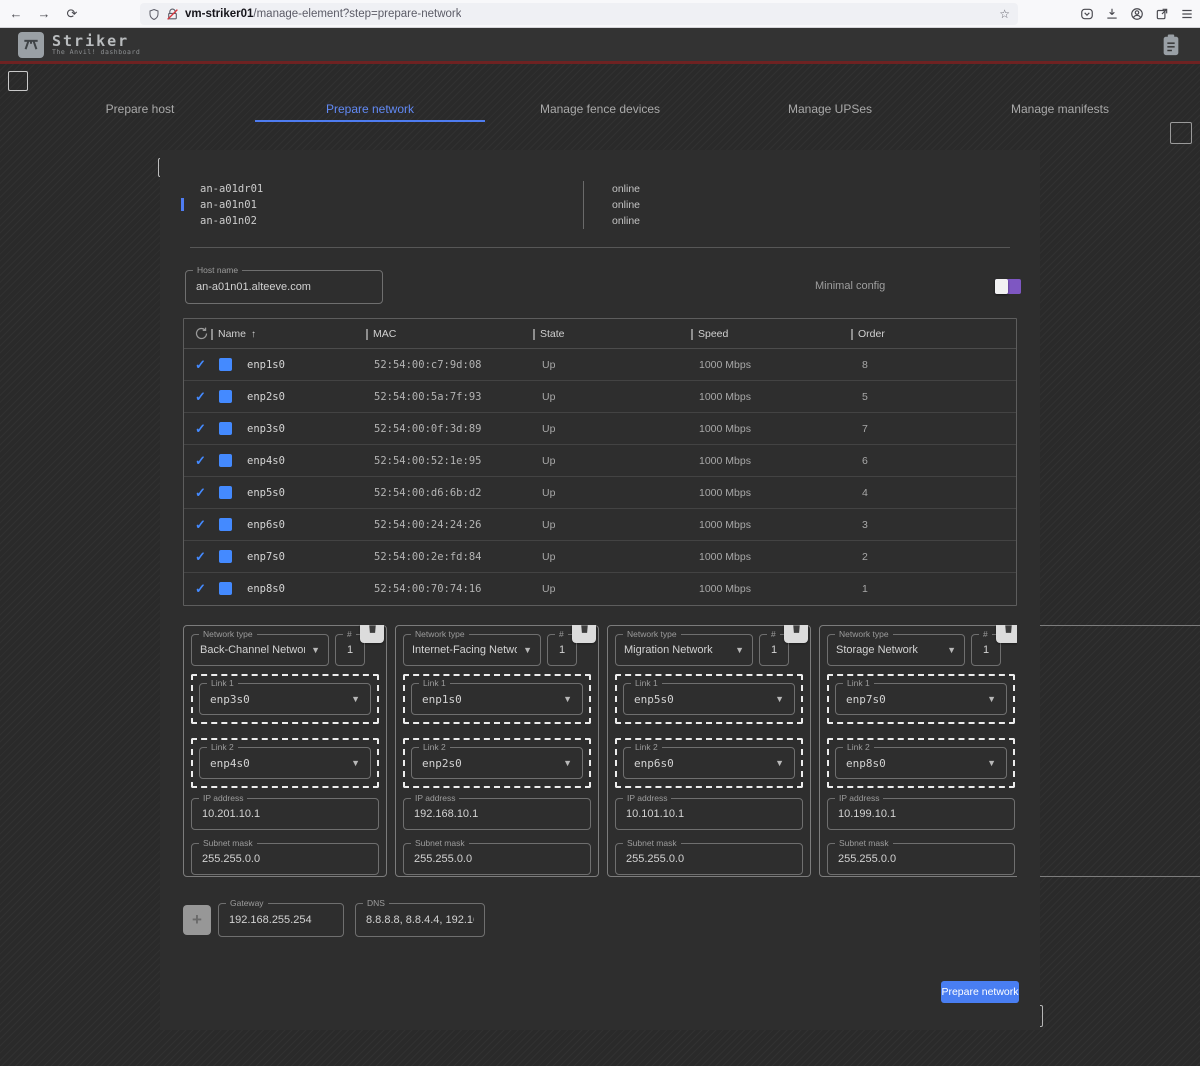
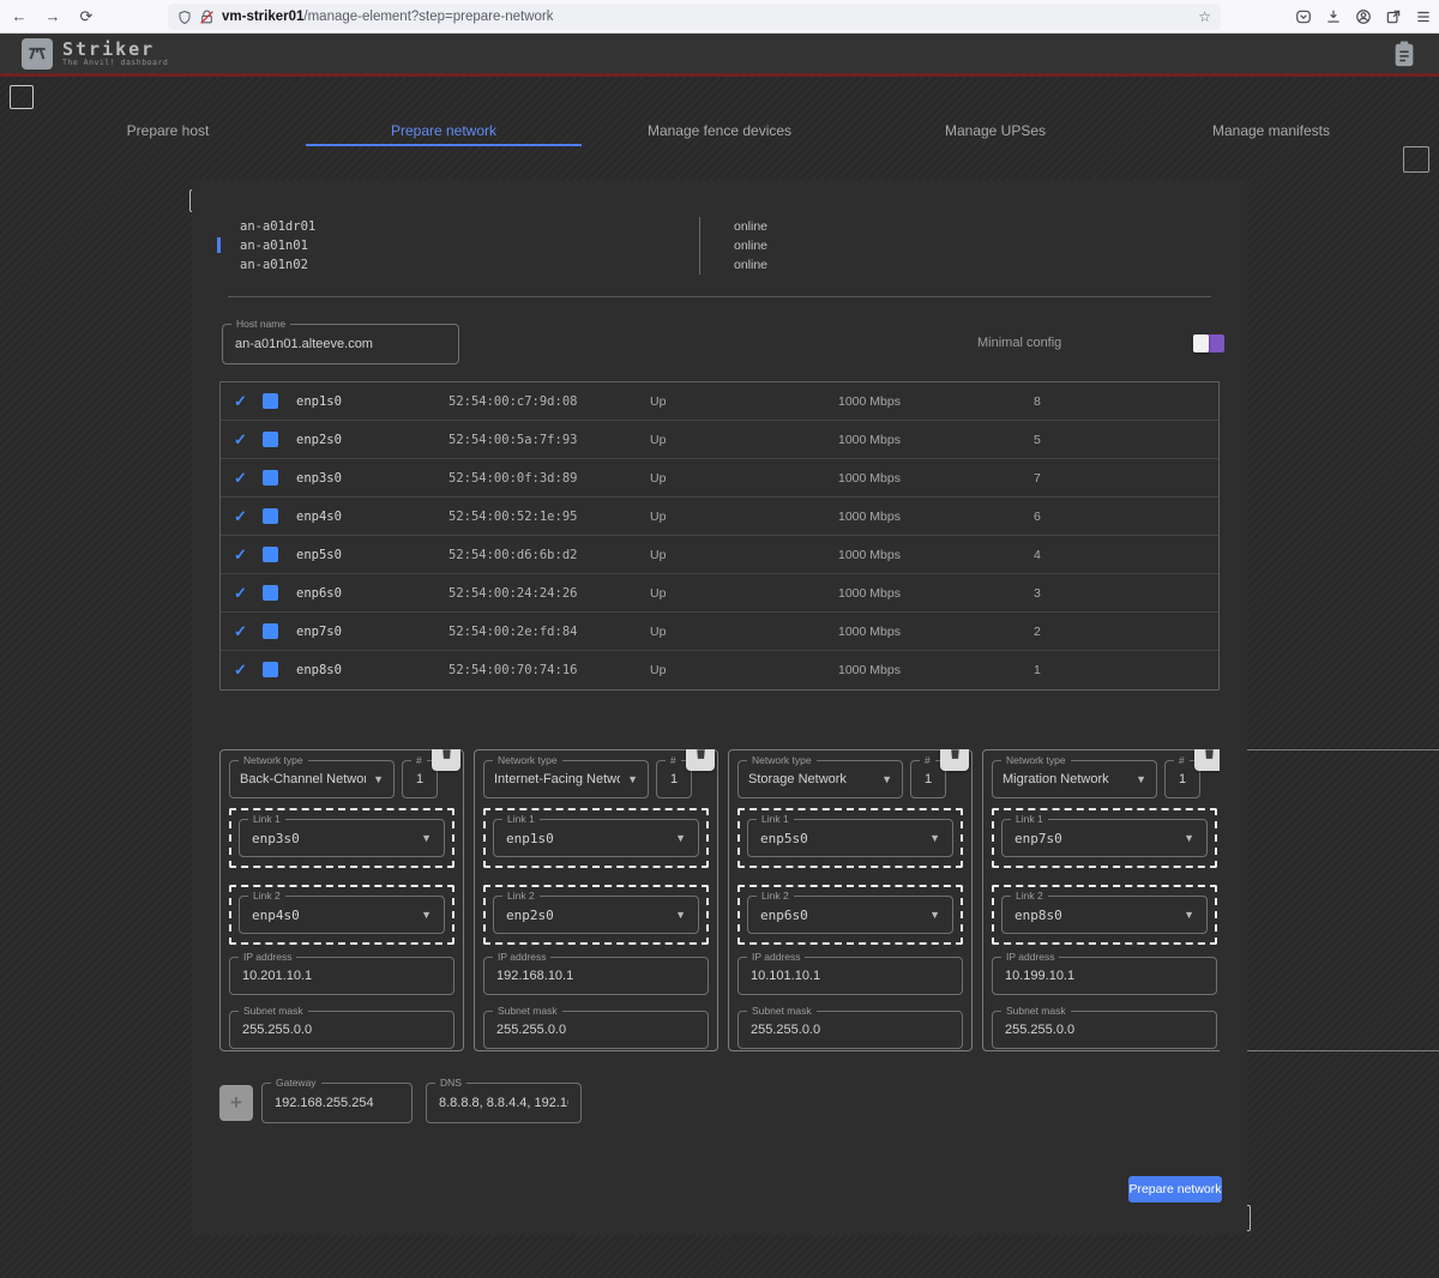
  ←
  →
  ⟳
  vm-striker01/manage-element?step=prepare-network
  ☆
  Striker
  The Anvil! dashboard
  Prepare host
  Prepare network
  Manage fence devices
  Manage UPSes
  Manage manifests
  an-a01dr01
  online
  an-a01n01
  online
  an-a01n02
  online
  Host name
  an-a01n01.alteeve.com
  Minimal config
- Name ↑
- MAC
- State
- Speed
- Order
  ✓
  enp1s0
  52:54:00:c7:9d:08
  Up
  1000 Mbps
  8
  ✓
  enp2s0
  52:54:00:5a:7f:93
  Up
  1000 Mbps
  5
  ✓
  enp3s0
  52:54:00:0f:3d:89
  Up
  1000 Mbps
  7
  ✓
  enp4s0
  52:54:00:52:1e:95
  Up
  1000 Mbps
  6
  ✓
  enp5s0
  52:54:00:d6:6b:d2
  Up
  1000 Mbps
  4
  ✓
  enp6s0
  52:54:00:24:24:26
  Up
  1000 Mbps
  3
  ✓
  enp7s0
  52:54:00:2e:fd:84
  Up
  1000 Mbps
  2
  ✓
  enp8s0
  52:54:00:70:74:16
  Up
  1000 Mbps
  1
  Network type
  Back-Channel Netwo
  ▼
  #
  1
  Link 1
  enp3s0
  ▼
  Link 2
  enp4s0
  ▼
  IP address
  10.201.10.1
  Subnet mask
  255.255.0.0
  Network type
  Internet-Facing Netw
  ▼
  #
  1
  Link 1
  enp1s0
  ▼
  Link 2
  enp2s0
  ▼
  IP address
  192.168.10.1
  Subnet mask
  255.255.0.0
  Network type
- Migration Network
+ Storage Network
  ▼
  #
  1
  Link 1
  enp5s0
  ▼
  Link 2
  enp6s0
  ▼
  IP address
  10.101.10.1
  Subnet mask
  255.255.0.0
  Network type
- Storage Network
+ Migration Network
  ▼
  #
  1
  Link 1
  enp7s0
  ▼
  Link 2
  enp8s0
  ▼
  IP address
  10.199.10.1
  Subnet mask
  255.255.0.0
  +
  Gateway
  192.168.255.254
  DNS
  8.8.8.8, 8.8.4.4, 192.1
  Prepare network
